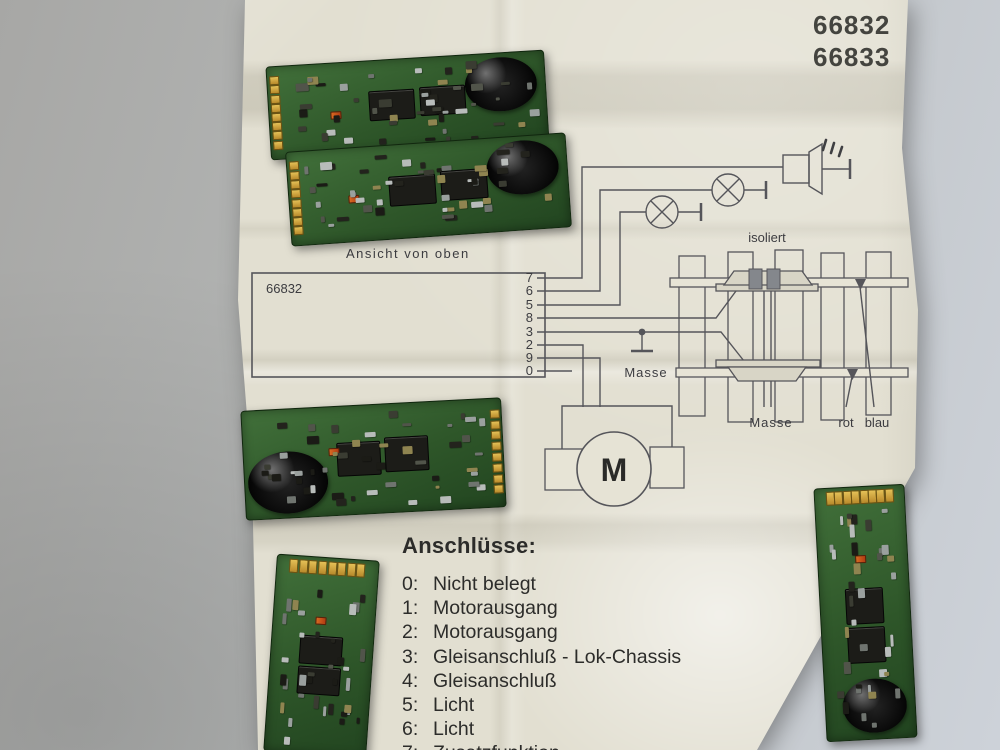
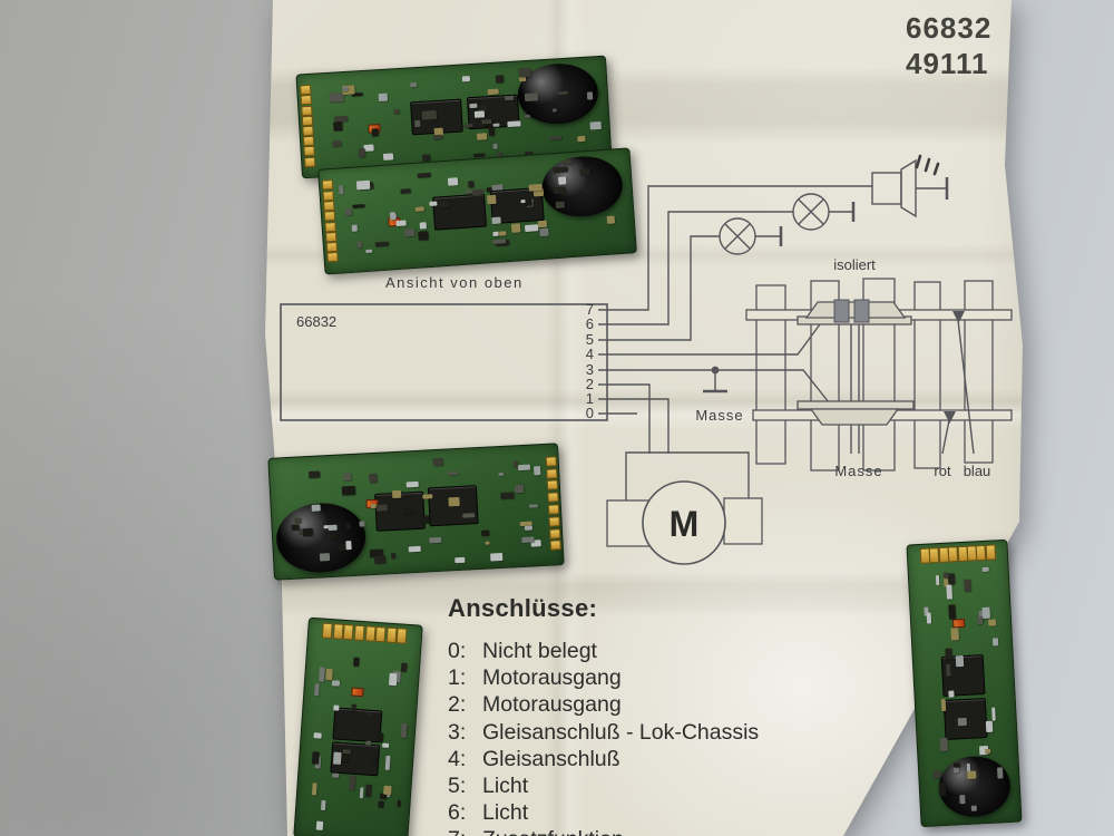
  66832
- 66833
+ 49111
  Ansicht von oben
  66832
  7
  6
  5
- 8
+ 4
  3
  2
- 9
+ 1
  0
  Masse
  isoliert
  Masse
  blau
  rot
  M
  Anschlüsse:
  0: Nicht belegt
  1: Motorausgang
  2: Motorausgang
  3: Gleisanschluß - Lok-Chassis
  4: Gleisanschluß
  5: Licht
  6: Licht
